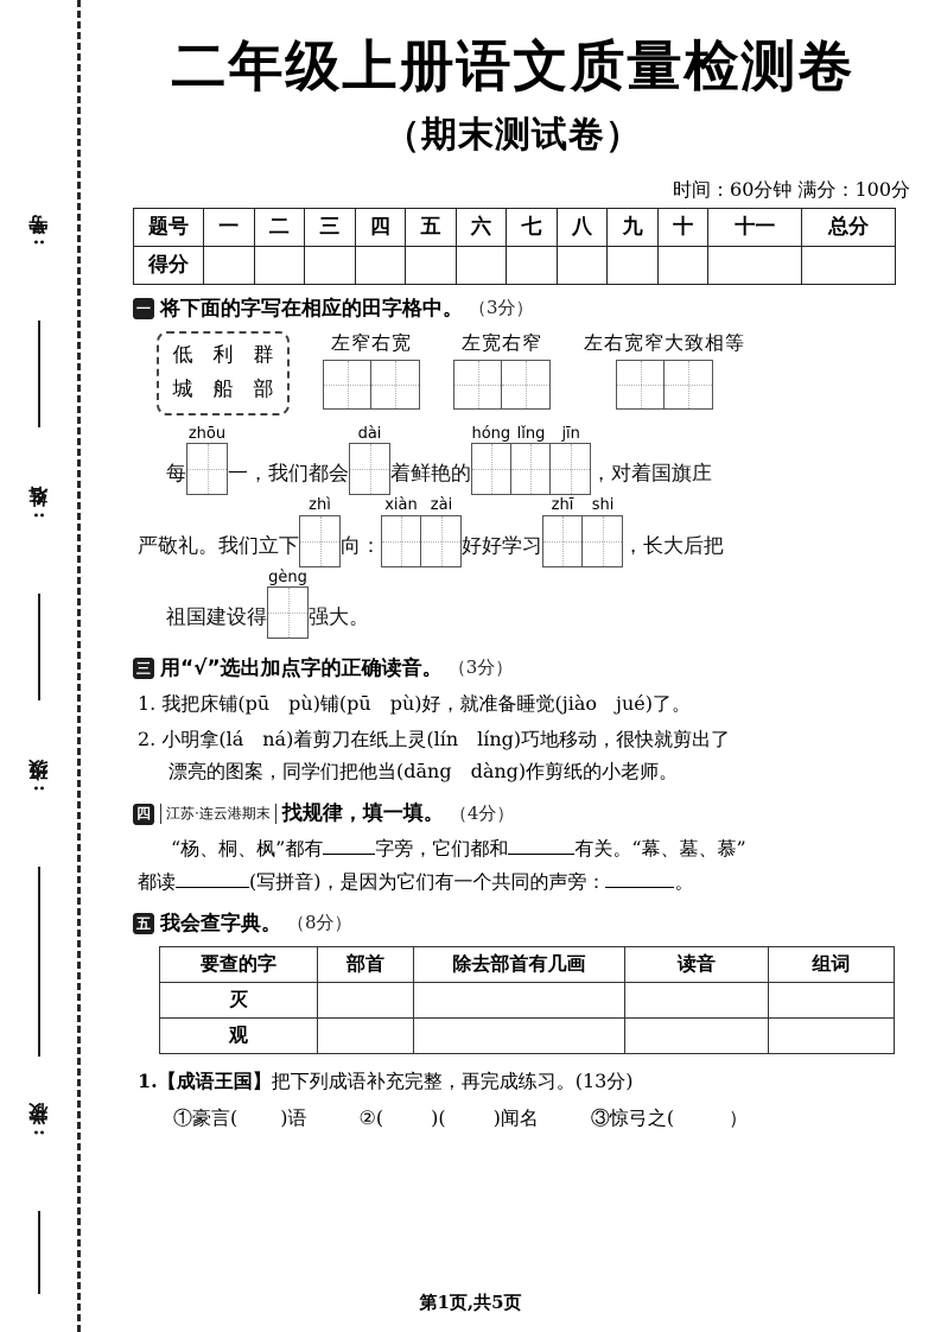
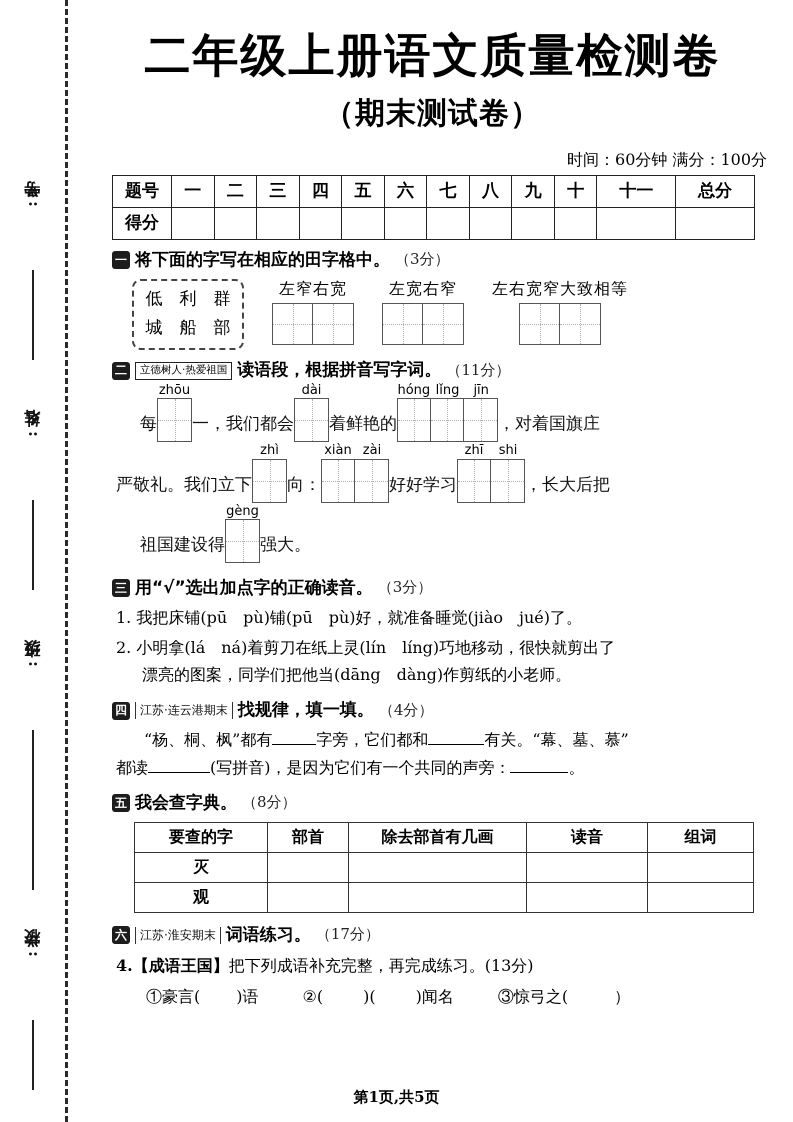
  二年级上册语文质量检测卷
  （期末测试卷）
  时间：60分钟 满分：100分
  题号	一	二	三	四	五	六	七	八	九	十	十一	总分
  得分
  一
  将下面的字写在相应的田字格中。
  （3分）
  低
  利
  群
  城
  船
  部
  左窄右宽
  左宽右窄
  左右宽窄大致相等
+ 二
+ 立德树人·热爱祖国
+ 读语段，根据拼音写字词。
+ （11分）
  每
  zhōu
  一，我们都会
  dài
  着鲜艳的
  hóng
  lǐng
  jīn
  ，对着国旗庄
  严敬礼。我们立下
  zhì
  向：
  xiàn
  zài
  好好学习
  zhī
  shi
  ，长大后把
  祖国建设得
  gèng
  强大。
  三
  用“√”选出加点字的正确读音。
  （3分）
  1. 我把床铺(pū pù)铺(pū pù)好，就准备睡觉(jiào jué)了。
  2. 小明拿(lá ná)着剪刀在纸上灵(lín líng)巧地移动，很快就剪出了
  漂亮的图案，同学们把他当(dāng dàng)作剪纸的小老师。
  四
  江苏·连云港期末
  找规律，填一填。
  （4分）
  “杨、桐、枫”都有 字旁，它们都和 有关。“幕、墓、慕”
  都读 (写拼音)，是因为它们有一个共同的声旁： 。
  五
  我会查字典。
  （8分）
  要查的字	部首	除去部首有几画	读音	组词
  灭
  观
+ 六
+ 江苏·淮安期末
+ 词语练习。
+ （17分）
- 1.【成语王国】把下列成语补充完整，再完成练习。(13分)
+ 4.【成语王国】把下列成语补充完整，再完成练习。(13分)
  ①豪言( )语
  ②( )( )闻名
  ③惊弓之( ）
  第1页,共5页
